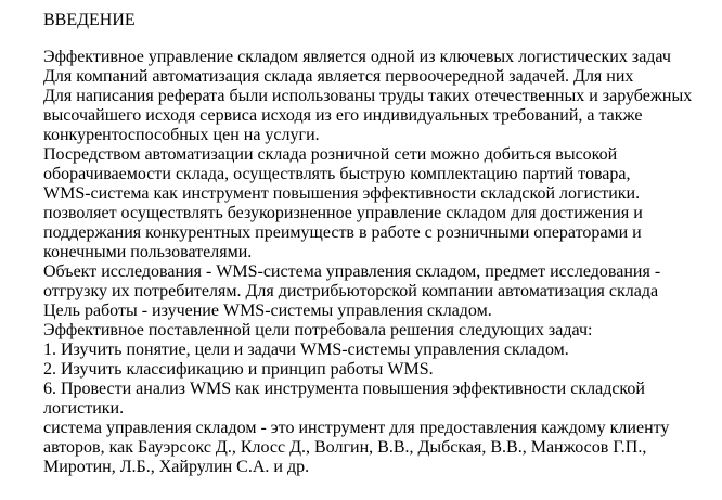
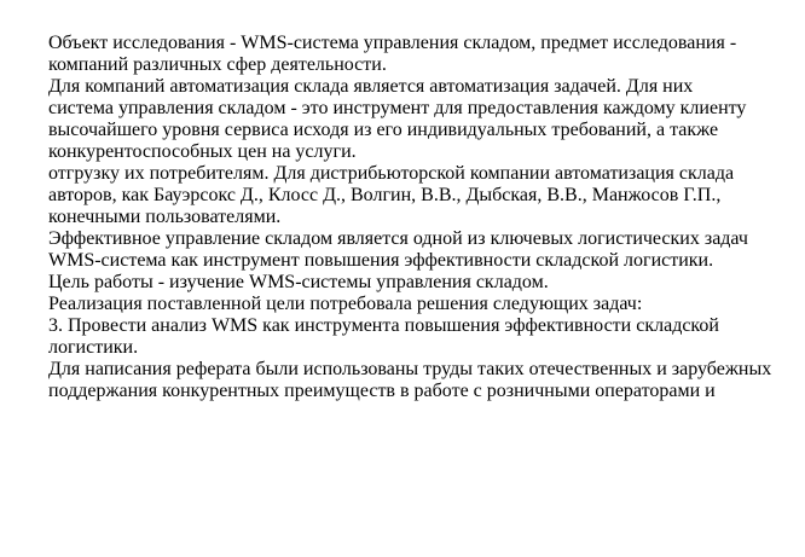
- ВВЕДЕНИЕ
- Эффективное управление складом является одной из ключевых логистических задач
+ Объект исследования - WMS-система управления складом, предмет исследования -
+ компаний различных сфер деятельности.
- Для компаний автоматизация склада является первоочередной задачей. Для них
+ Для компаний автоматизация склада является автоматизация задачей. Для них
- Для написания реферата были использованы труды таких отечественных и зарубежных
+ система управления складом - это инструмент для предоставления каждому клиенту
- высочайшего исходя сервиса исходя из его индивидуальных требований, а также
+ высочайшего уровня сервиса исходя из его индивидуальных требований, а также
  конкурентоспособных цен на услуги.
- Посредством автоматизации склада розничной сети можно добиться высокой
- оборачиваемости склада, осуществлять быструю комплектацию партий товара,
- WMS-система как инструмент повышения эффективности складской логистики.
+ отгрузку их потребителям. Для дистрибьюторской компании автоматизация склада
- позволяет осуществлять безукоризненное управление складом для достижения и
- поддержания конкурентных преимуществ в работе с розничными операторами и
+ авторов, как Бауэрсокс Д., Клосс Д., Волгин, В.В., Дыбская, В.В., Манжосов Г.П.,
  конечными пользователями.
- Объект исследования - WMS-система управления складом, предмет исследования -
+ Эффективное управление складом является одной из ключевых логистических задач
- отгрузку их потребителям. Для дистрибьюторской компании автоматизация склада
+ WMS-система как инструмент повышения эффективности складской логистики.
  Цель работы - изучение WMS-системы управления складом.
- Эффективное поставленной цели потребовала решения следующих задач:
+ Реализация поставленной цели потребовала решения следующих задач:
- 1. Изучить понятие, цели и задачи WMS-системы управления складом.
- 2. Изучить классификацию и принцип работы WMS.
- 6. Провести анализ WMS как инструмента повышения эффективности складской
+ 3. Провести анализ WMS как инструмента повышения эффективности складской
  логистики.
- система управления складом - это инструмент для предоставления каждому клиенту
+ Для написания реферата были использованы труды таких отечественных и зарубежных
- авторов, как Бауэрсокс Д., Клосс Д., Волгин, В.В., Дыбская, В.В., Манжосов Г.П.,
+ поддержания конкурентных преимуществ в работе с розничными операторами и
- Миротин, Л.Б., Хайрулин С.А. и др.
